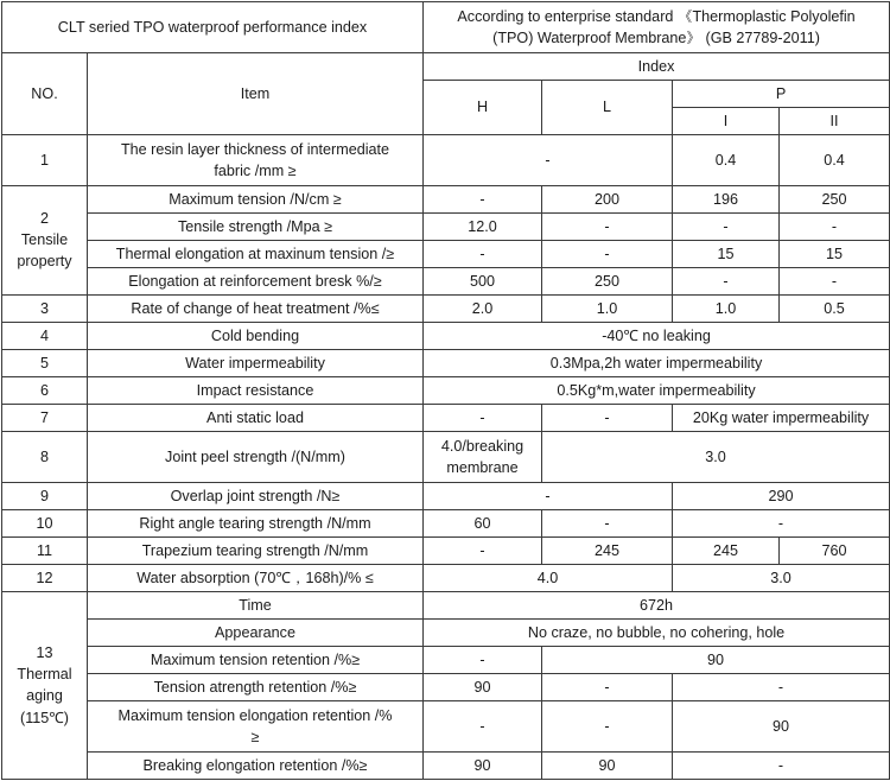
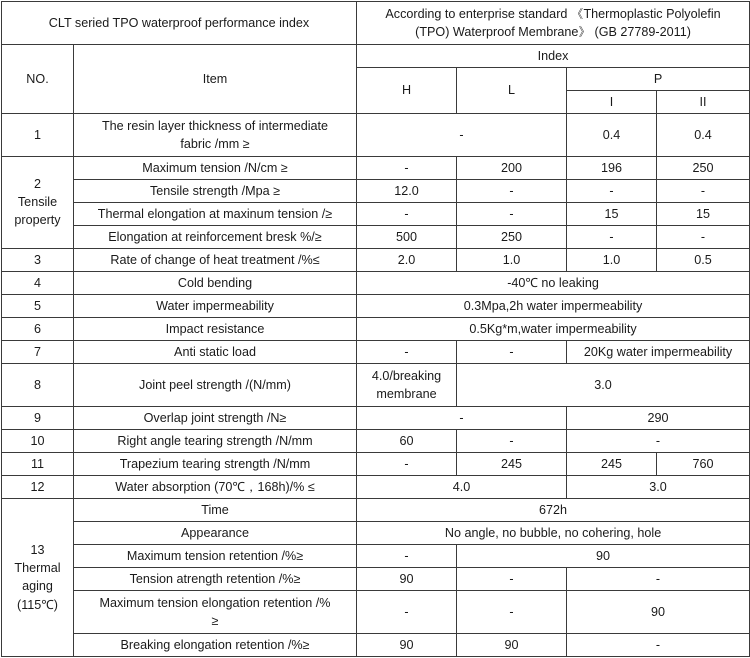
  CLT seried TPO waterproof performance index	According to enterprise standard 《Thermoplastic Polyolefin (TPO) Waterproof Membrane》 (GB 27789-2011)
  NO.	Item	Index
  H	L	P
  I	II
  1	The resin layer thickness of intermediate fabric /mm ≥	-	0.4	0.4
  2 Tensile property	Maximum tension /N/cm ≥	-	200	196	250
  Tensile strength /Mpa ≥	12.0	-	-	-
  Thermal elongation at maxinum tension /≥	-	-	15	15
  Elongation at reinforcement bresk %/≥	500	250	-	-
  3	Rate of change of heat treatment /%≤	2.0	1.0	1.0	0.5
  4	Cold bending	-40℃ no leaking
  5	Water impermeability	0.3Mpa,2h water impermeability
  6	Impact resistance	0.5Kg*m,water impermeability
  7	Anti static load	-	-	20Kg water impermeability
  8	Joint peel strength /(N/mm)	4.0/breaking membrane	3.0
  9	Overlap joint strength /N≥	-	290
  10	Right angle tearing strength /N/mm	60	-	-
  11	Trapezium tearing strength /N/mm	-	245	245	760
  12	Water absorption (70℃，168h)/% ≤	4.0	3.0
  13 Thermal aging (115℃)	Time	672h
- Appearance	No craze, no bubble, no cohering, hole
+ Appearance	No angle, no bubble, no cohering, hole
  Maximum tension retention /%≥	-	90
  Tension atrength retention /%≥	90	-	-
  Maximum tension elongation retention /% ≥	-	-	90
  Breaking elongation retention /%≥	90	90	-
